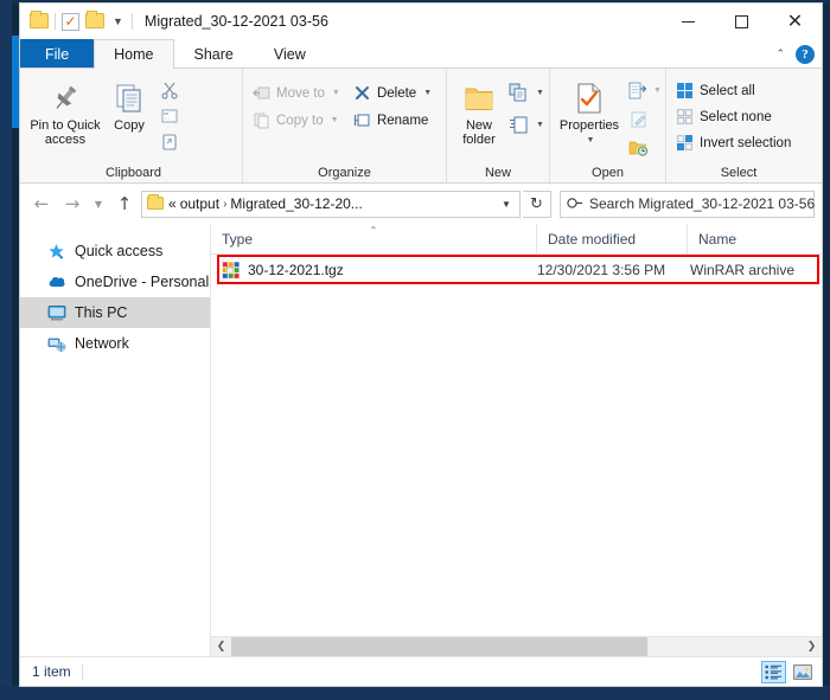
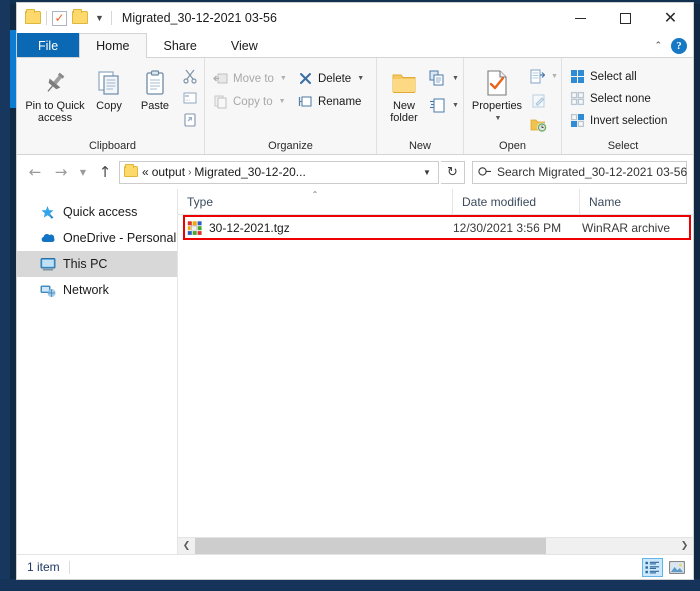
  ✓
  ▼
  Migrated_30-12-2021 03-56
  ✕
  File
  Home
  Share
  View
  ⌃
  ?
  Pin to Quick
  access
  Copy
+ Paste
  Clipboard
  Move to
  Copy to
  Delete
  Rename
  Organize
  New
  folder
  New
  Properties
  Open
  Select all
  Select none
  Invert selection
  Select
  ←
  →
  ▼
  ↑
  «
  output
  ›
  Migrated_30-12-20...
  ▼
  ↻
  Search Migrated_30-12-2021 03-56
  Quick access
  OneDrive - Personal
  This PC
  Network
  ⌃
  Type
  Date modified
  Name
  30-12-2021.tgz
  12/30/2021 3:56 PM
  WinRAR archive
  ❮
  ❯
  1 item
